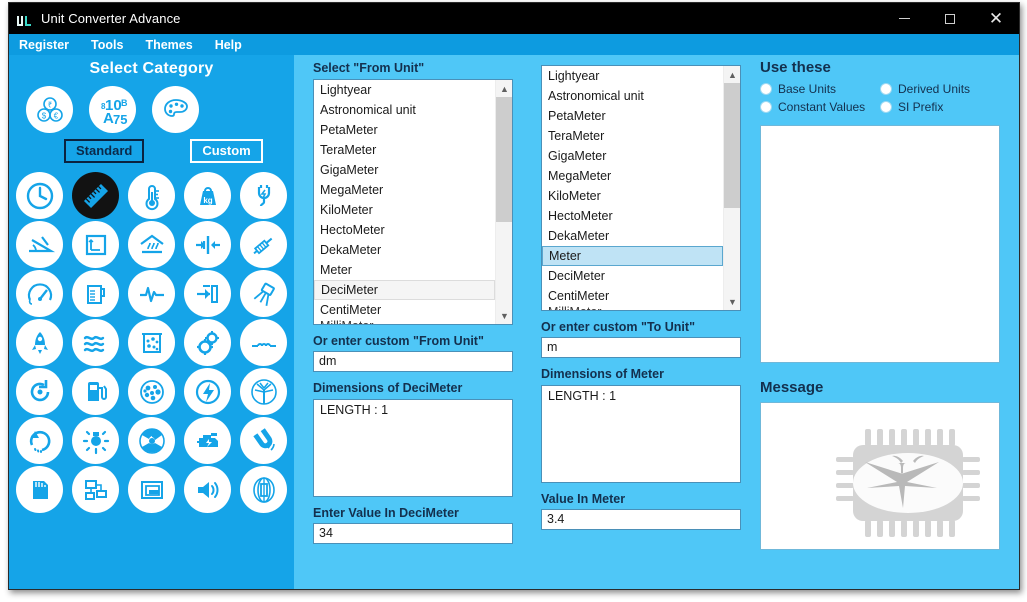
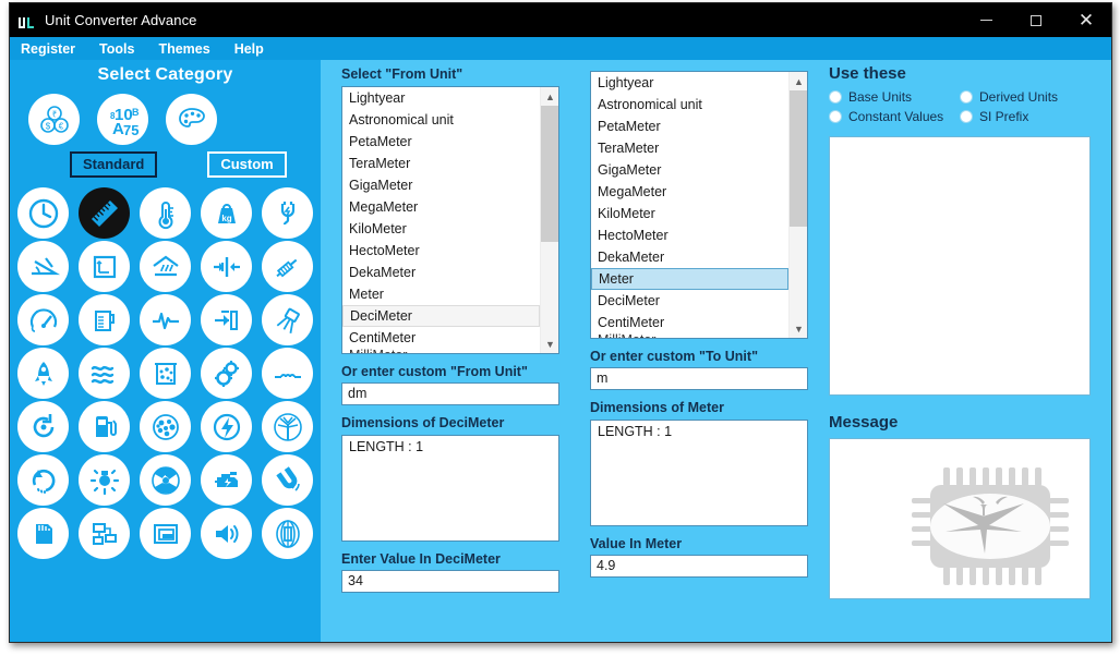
  Unit Converter Advance
  ✕
  Register
  Tools
  Themes
  Help
  Select Category
  ₹
  $
  €
  8
  10
  B
  A
  75
  Standard
  Custom
  kg
  Select "From Unit"
  Lightyear
  Astronomical unit
  PetaMeter
  TeraMeter
  GigaMeter
  MegaMeter
  KiloMeter
  HectoMeter
  DekaMeter
  Meter
  DeciMeter
  CentiMeter
  ▲
  ▼
  Or enter custom "From Unit"
  dm
  Dimensions of DeciMeter
  LENGTH : 1
  Enter Value In DeciMeter
  34
  Lightyear
  Astronomical unit
  PetaMeter
  TeraMeter
  GigaMeter
  MegaMeter
  KiloMeter
  HectoMeter
  DekaMeter
  Meter
  DeciMeter
  CentiMeter
  ▲
  ▼
  Or enter custom "To Unit"
  m
  Dimensions of Meter
  LENGTH : 1
  Value In Meter
- 3.4
+ 4.9
  Use these
  Base Units
  Derived Units
  Constant Values
  SI Prefix
  Message
